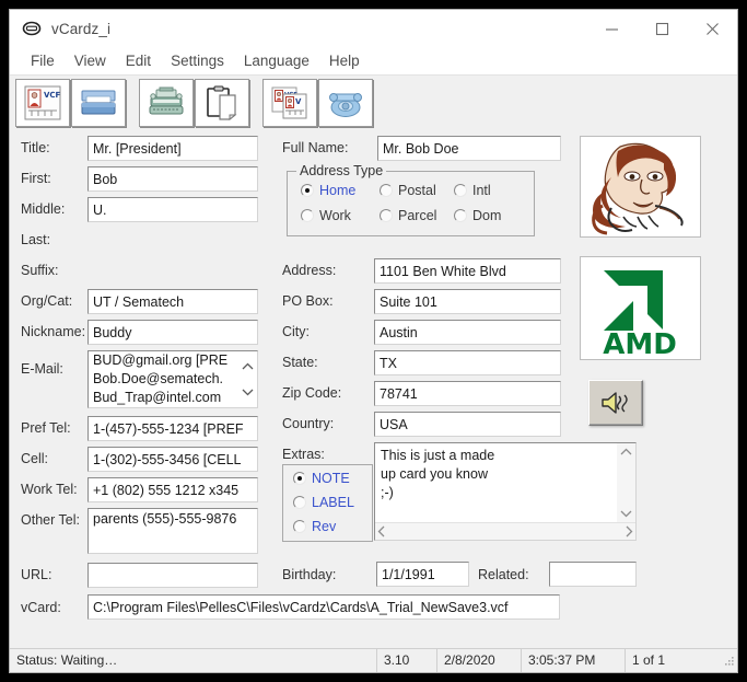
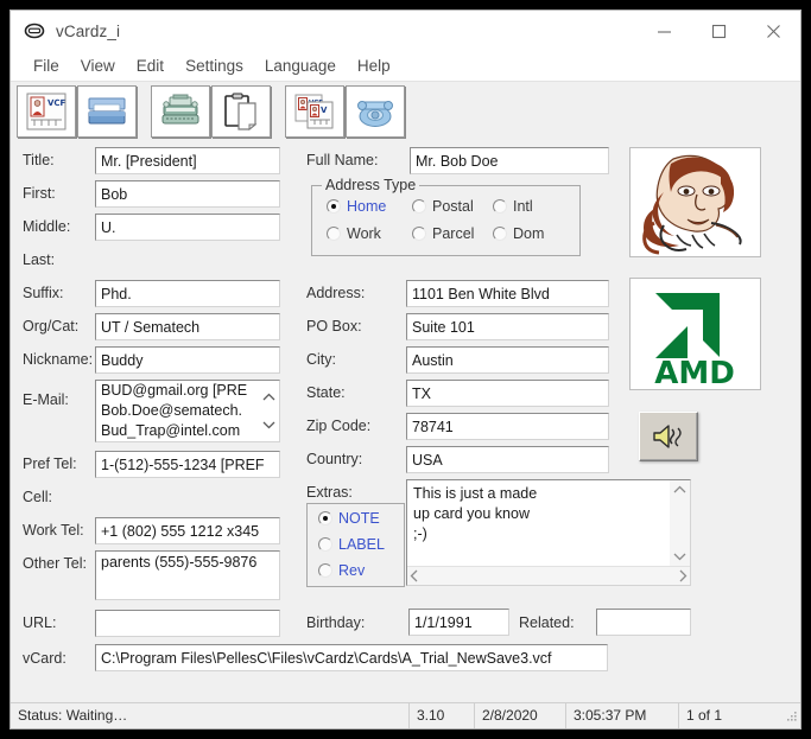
  vCardz_i
  File
  View
  Edit
  Settings
  Language
  Help
  VCF
  V
  Title:
  First:
  Middle:
  Last:
  Suffix:
  Org/Cat:
  Nickname:
  E-Mail:
  Pref Tel:
  Cell:
  Work Tel:
  Other Tel:
  URL:
  Mr. [President]
  Bob
  U.
+ Phd.
  UT / Sematech
  Buddy
  BUD@gmail.org [PRE
  Bob.Doe@sematech.
  Bud_Trap@intel.com
- 1-(457)-555-1234 [PREF
+ 1-(512)-555-1234 [PREF
- 1-(302)-555-3456 [CELL
  +1 (802) 555 1212 x345
  parents (555)-555-9876
  Full Name:
  Mr. Bob Doe
  Address Type
  Home
  Postal
  Intl
  Work
  Parcel
  Dom
  Address:
  1101 Ben White Blvd
  PO Box:
  Suite 101
  City:
  Austin
  State:
  TX
  Zip Code:
  78741
  Country:
  USA
  Extras:
  NOTE
  LABEL
  Rev
  This is just a made
  up card you know
  ;-)
  Birthday:
  1/1/1991
  Related:
  AMD
  vCard:
  C:\Program Files\PellesC\Files\vCardz\Cards\A_Trial_NewSave3.vcf
  Status: Waiting…
  3.10
  2/8/2020
  3:05:37 PM
  1 of 1
